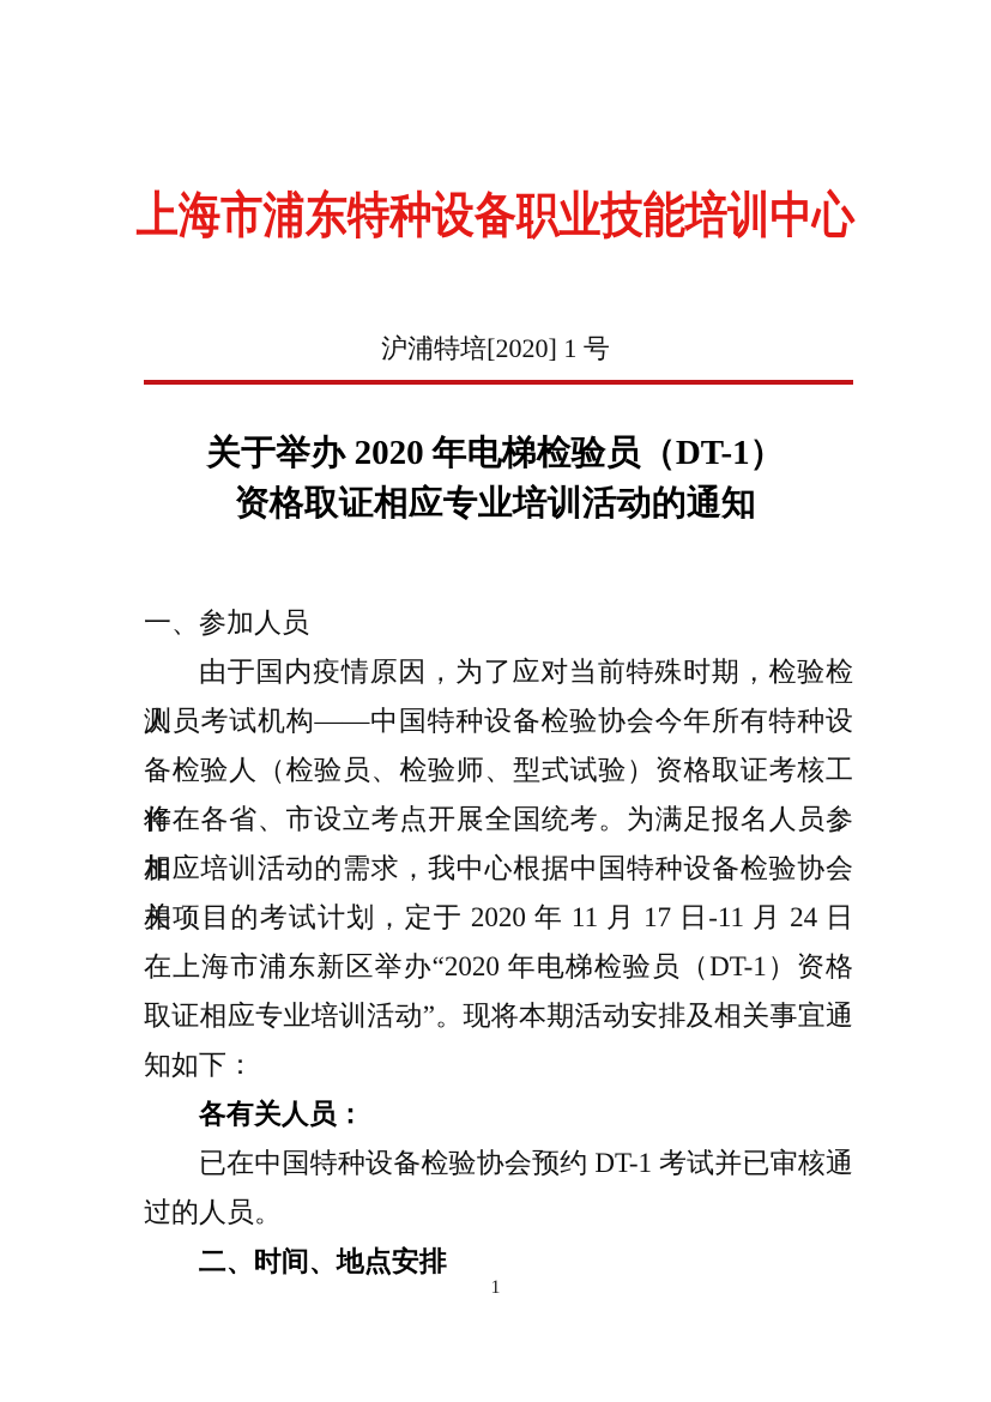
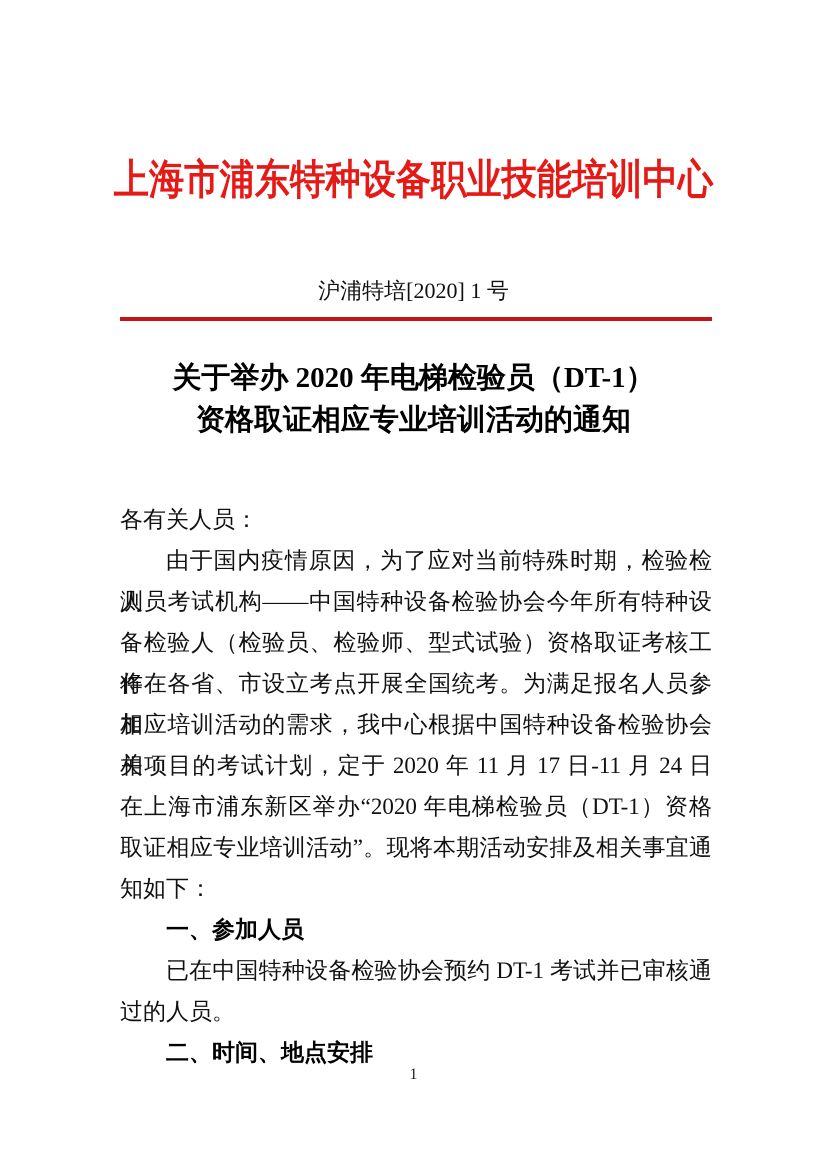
  上海市浦东特种设备职业技能培训中心
  沪浦特培[2020] 1 号
  关于举办 2020 年电梯检验员（DT-1）
  资格取证相应专业培训活动的通知
- 一、参加人员
+ 各有关人员：
  由于国内疫情原因，为了应对当前特殊时期，检验检测
  人员考试机构——中国特种设备检验协会今年所有特种设
  备检验人（检验员、检验师、型式试验）资格取证考核工作，
  将在各省、市设立考点开展全国统考。为满足报名人员参加
  相应培训活动的需求，我中心根据中国特种设备检验协会相
  关项目的考试计划，定于 2020 年 11 月 17 日-11 月 24 日
  在上海市浦东新区举办“2020 年电梯检验员（DT-1）资格
  取证相应专业培训活动”。现将本期活动安排及相关事宜通
  知如下：
- 各有关人员：
+ 一、参加人员
  已在中国特种设备检验协会预约 DT-1 考试并已审核通
  过的人员。
  二、时间、地点安排
  1
